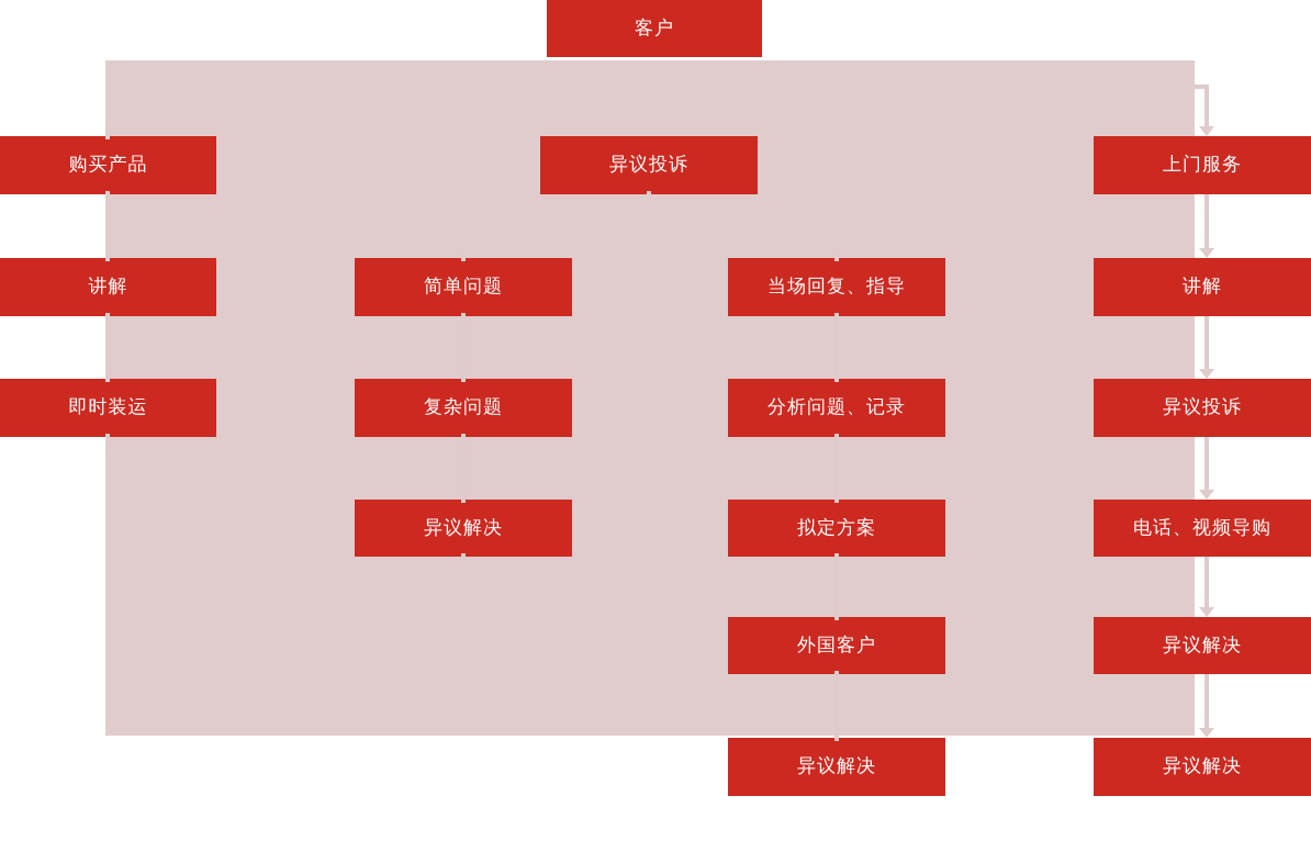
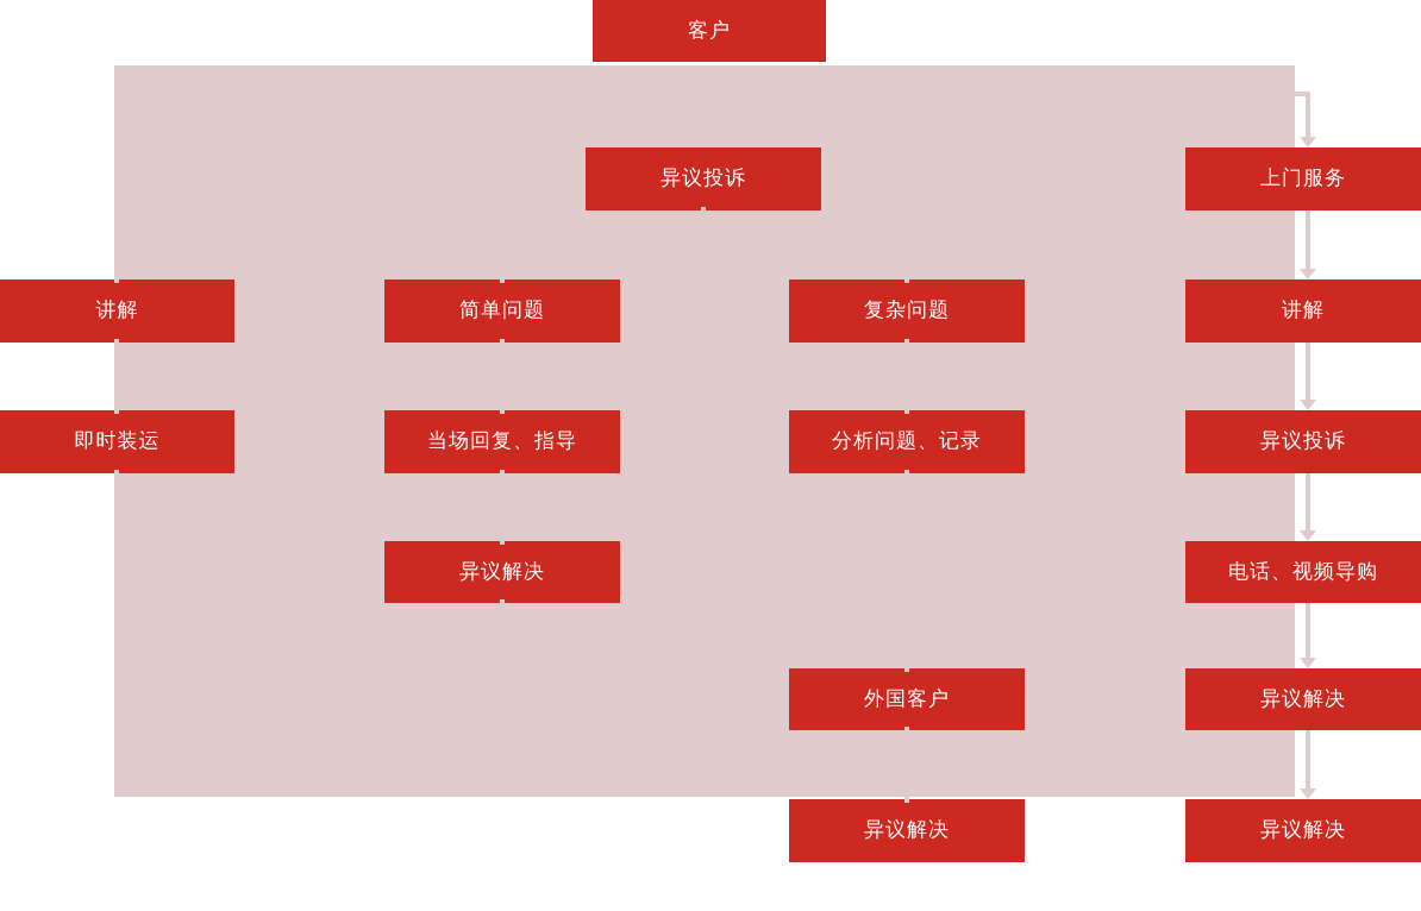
  客户
- 购买产品
  讲解
  即时装运
  异议投诉
  简单问题
- 复杂问题
+ 当场回复、指导
  异议解决
- 当场回复、指导
+ 复杂问题
  分析问题、记录
- 拟定方案
  外国客户
  异议解决
  上门服务
  讲解
  异议投诉
  电话、视频导购
  异议解决
  异议解决
